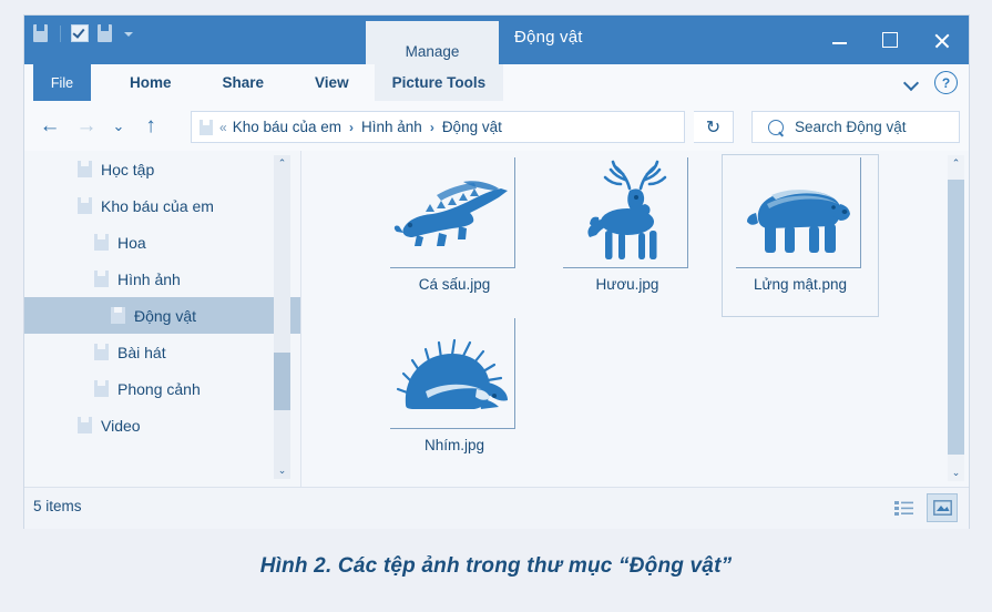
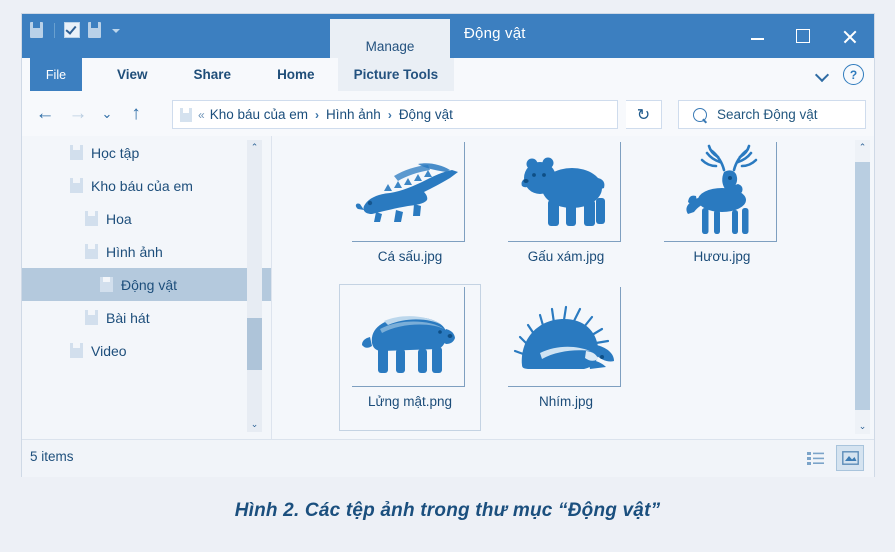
  Động vật
  Manage
  File
- Home
+ View
  Share
- View
+ Home
  Picture Tools
  ?
  ←
  →
  ⌄
  ↑
  «
  Kho báu của em
  ›
  Hình ảnh
  ›
  Động vật
  ↻
  Search Động vật
  Học tập
  Kho báu của em
  Hoa
  Hình ảnh
  Động vật
  Bài hát
- Phong cảnh
  Video
  ⌃
  ⌄
  Cá sấu.jpg
+ Gấu xám.jpg
  Hươu.jpg
  Lửng mật.png
  Nhím.jpg
  ⌃
  ⌄
  5 items
  Hình 2. Các tệp ảnh trong thư mục “Động vật”
